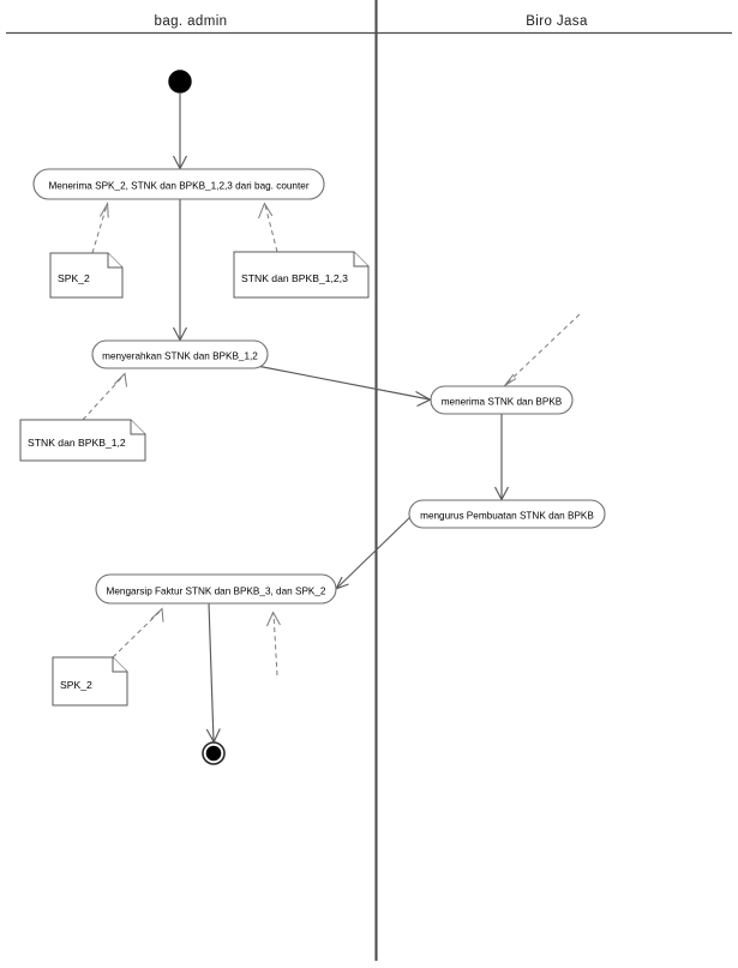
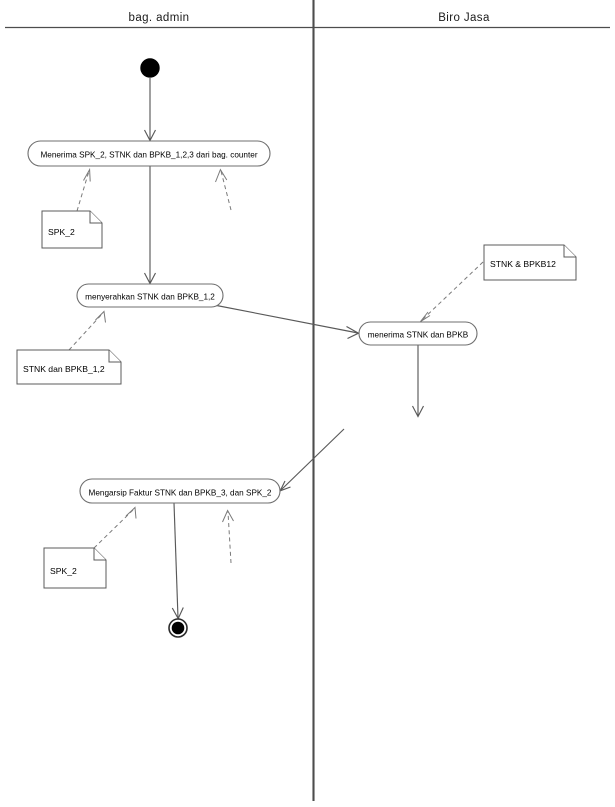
  bag. admin
  Biro Jasa
  Menerima SPK_2, STNK dan BPKB_1,2,3 dari bag. counter
  menyerahkan STNK dan BPKB_1,2
  menerima STNK dan BPKB
- mengurus Pembuatan STNK dan BPKB
  Mengarsip Faktur STNK dan BPKB_3, dan SPK_2
  SPK_2
- STNK dan BPKB_1,2,3
  STNK dan BPKB_1,2
+ STNK & BPKB12
  SPK_2
